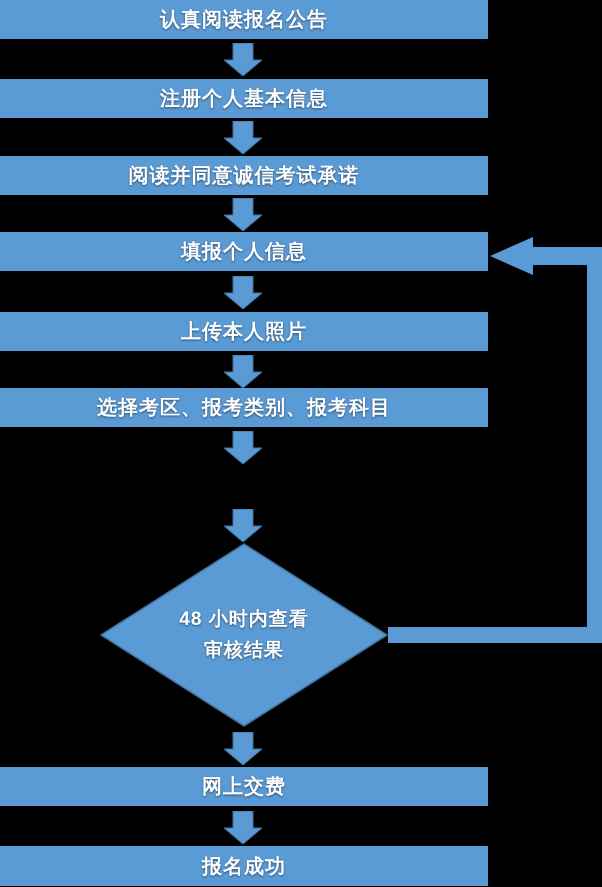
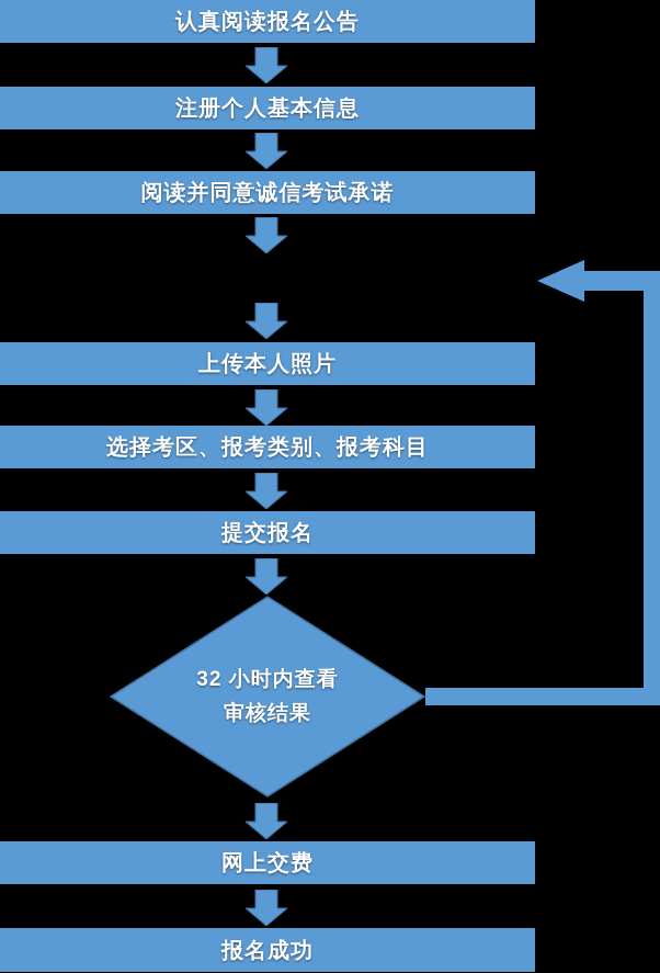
  认真阅读报名公告
  注册个人基本信息
  阅读并同意诚信考试承诺
- 填报个人信息
  上传本人照片
  选择考区、报考类别、报考科目
+ 提交报名
  网上交费
  报名成功
- 48 小时内查看
+ 32 小时内查看
  审核结果
